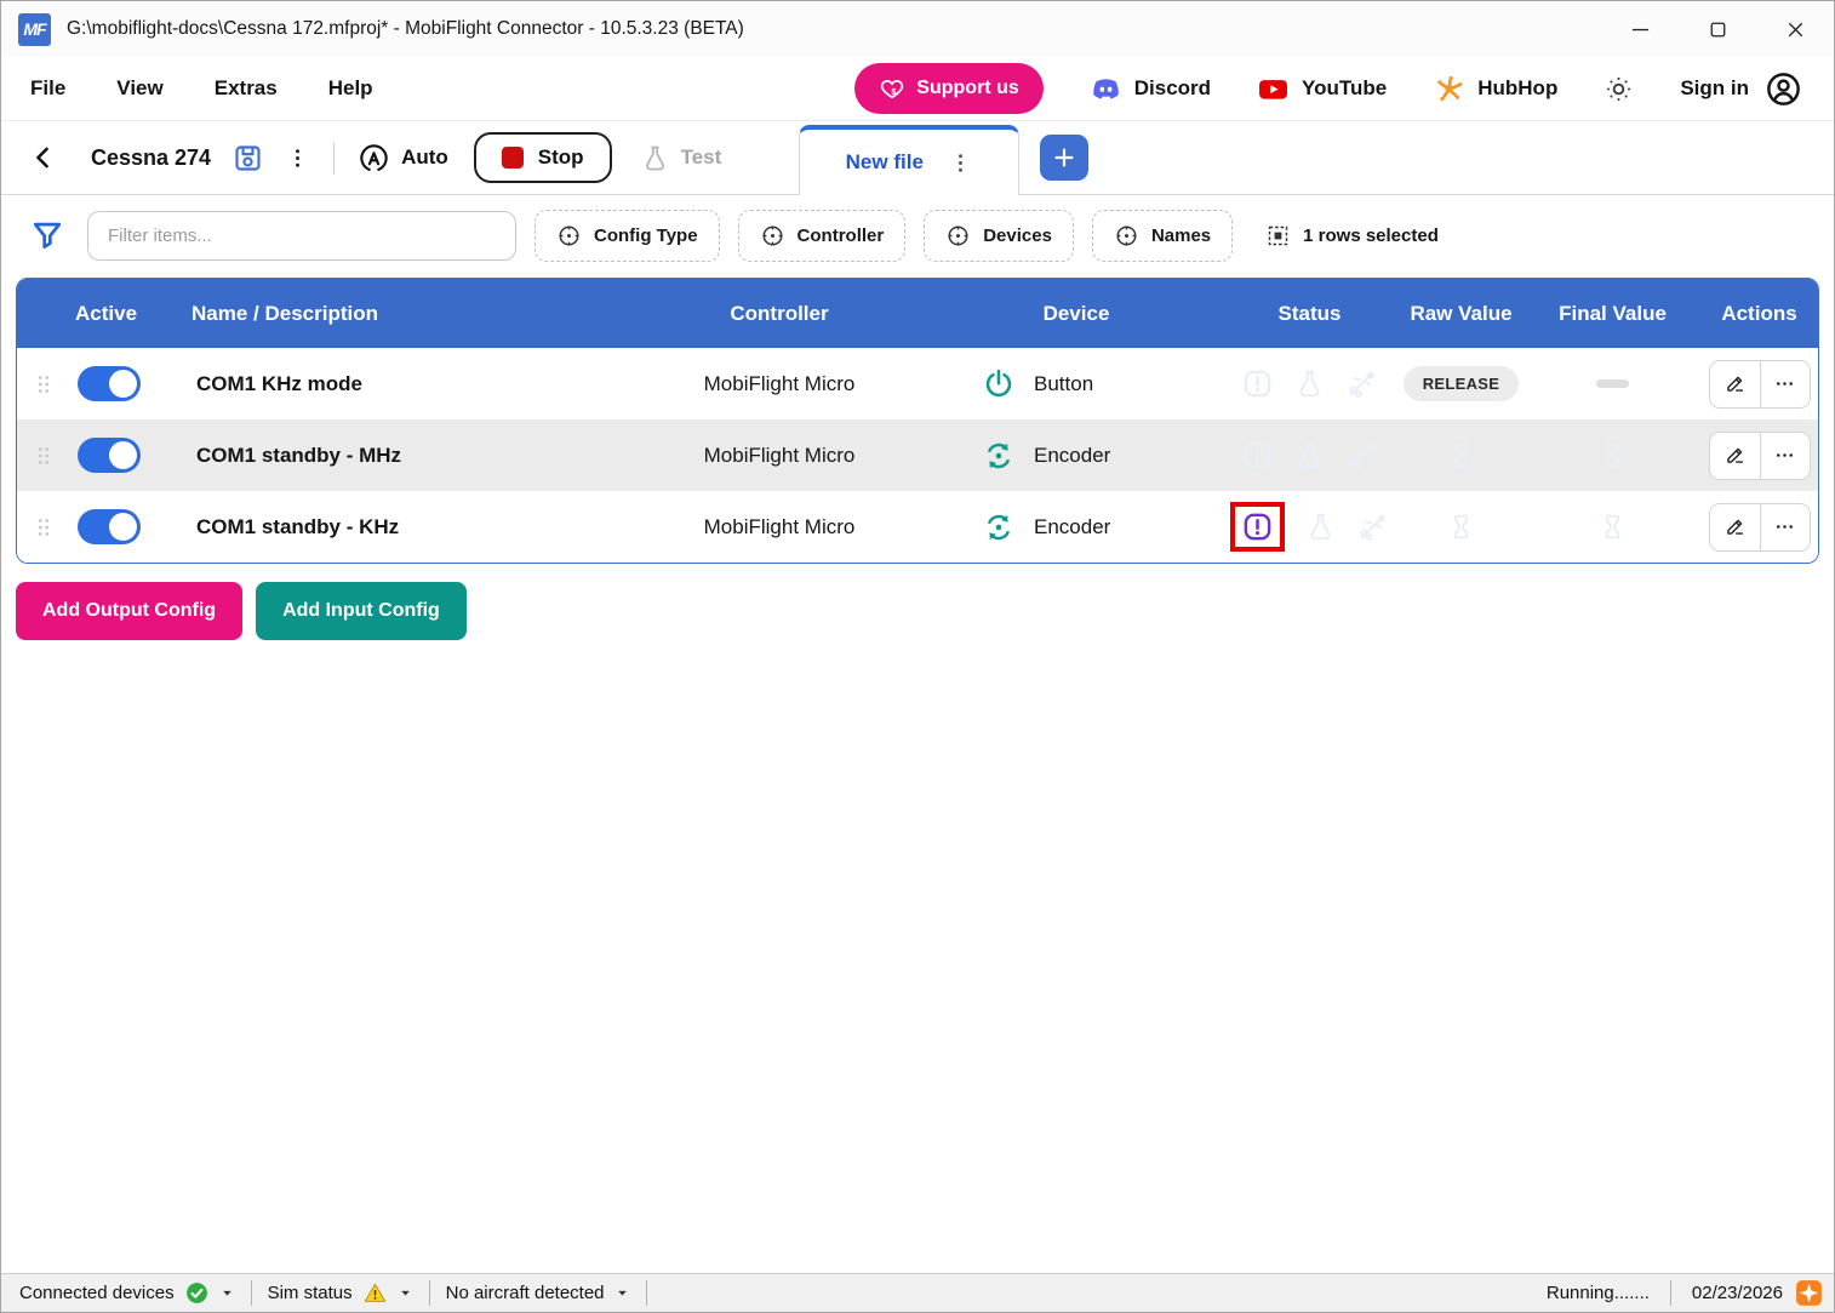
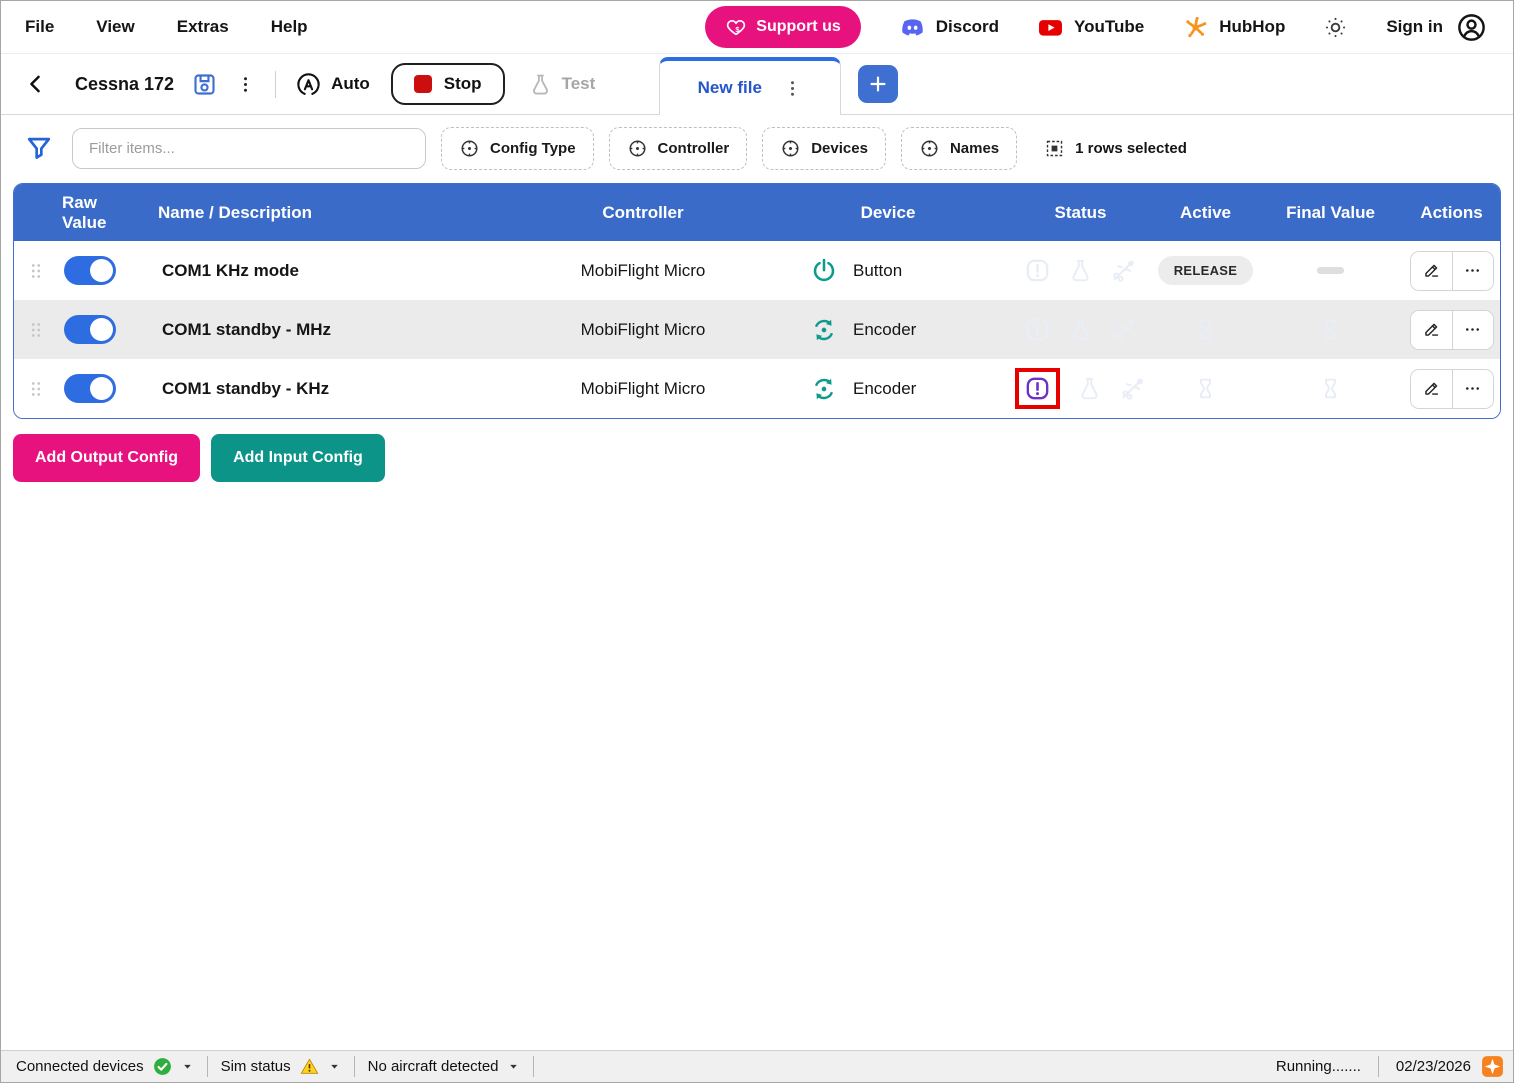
- MF
- G:\mobiflight-docs\Cessna 172.mfproj* - MobiFlight Connector - 10.5.3.23 (BETA)
  File
  View
  Extras
  Help
  $
  Support us
  Discord
  YouTube
  HubHop
  Sign in
- Cessna 274
+ Cessna 172
  Auto
  Stop
  Test
  New file
  Filter items...
  Config Type
  Controller
  Devices
  Names
  1 rows selected
- Active
+ Raw Value
  Name / Description
  Controller
  Device
  Status
- Raw Value
+ Active
  Final Value
  Actions
  COM1 KHz mode
  MobiFlight Micro
  Button
  RELEASE
  COM1 standby - MHz
  MobiFlight Micro
  Encoder
  COM1 standby - KHz
  MobiFlight Micro
  Encoder
  Add Output Config
  Add Input Config
  Connected devices
  Sim status
  No aircraft detected
  Running.......
  02/23/2026
